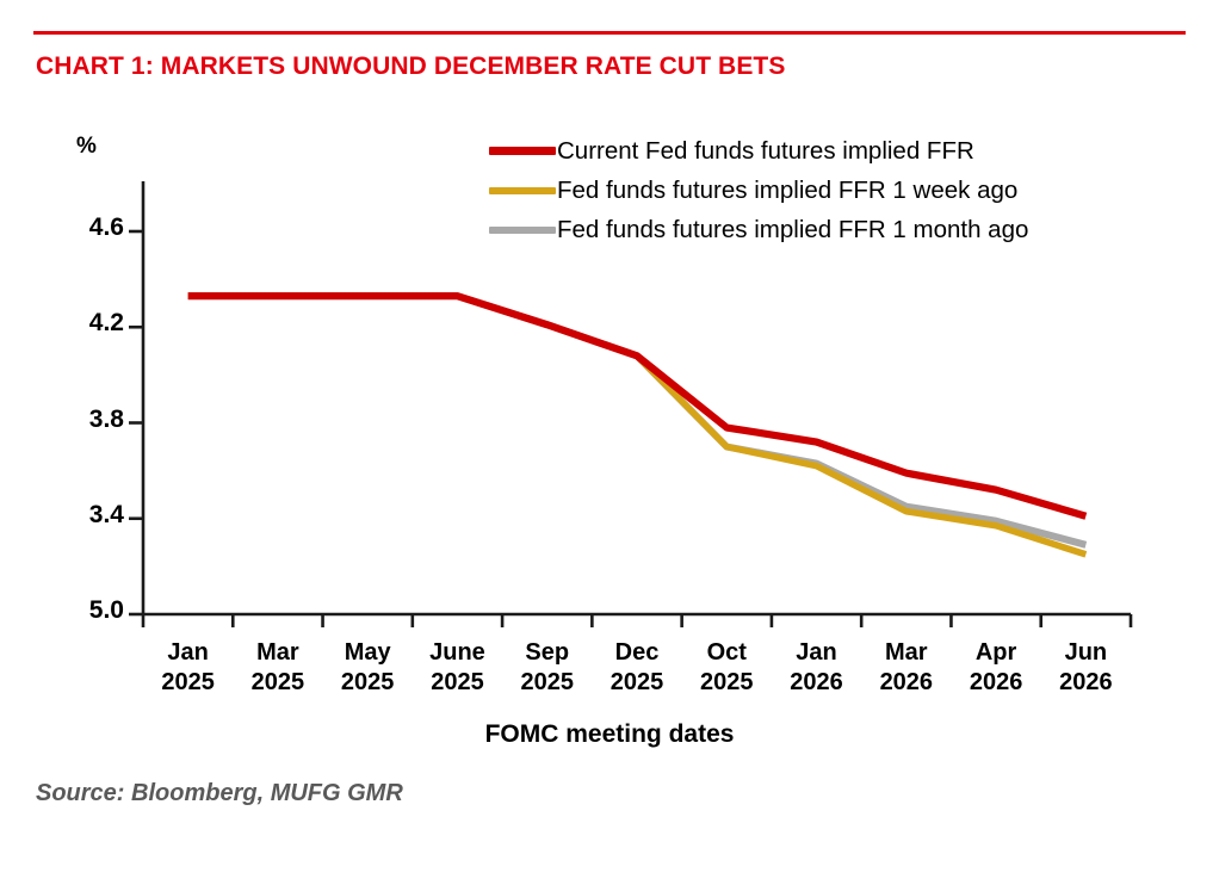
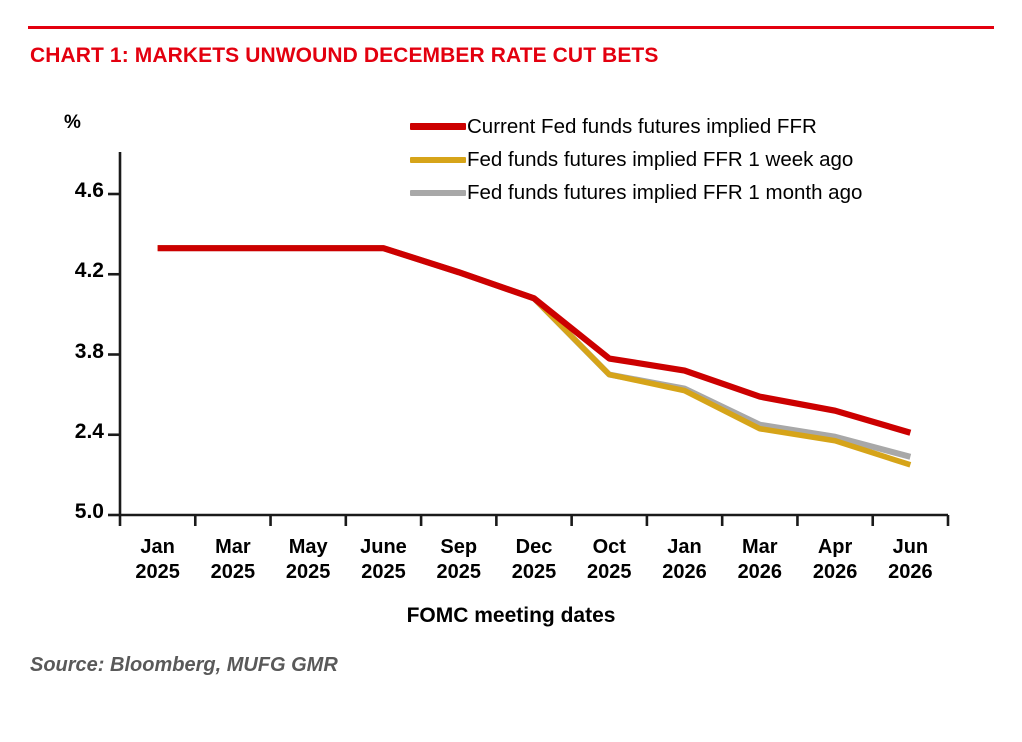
  CHART 1: MARKETS UNWOUND DECEMBER RATE CUT BETS
  %
  5.0
- 3.4
+ 2.4
  3.8
  4.2
  4.6
  Jan
  2025
  Mar
  2025
  May
  2025
  June
  2025
  Sep
  2025
  Dec
  2025
  Oct
  2025
  Jan
  2026
  Mar
  2026
  Apr
  2026
  Jun
  2026
  FOMC meeting dates
  Current Fed funds futures implied FFR
  Fed funds futures implied FFR 1 week ago
  Fed funds futures implied FFR 1 month ago
  Source: Bloomberg, MUFG GMR
